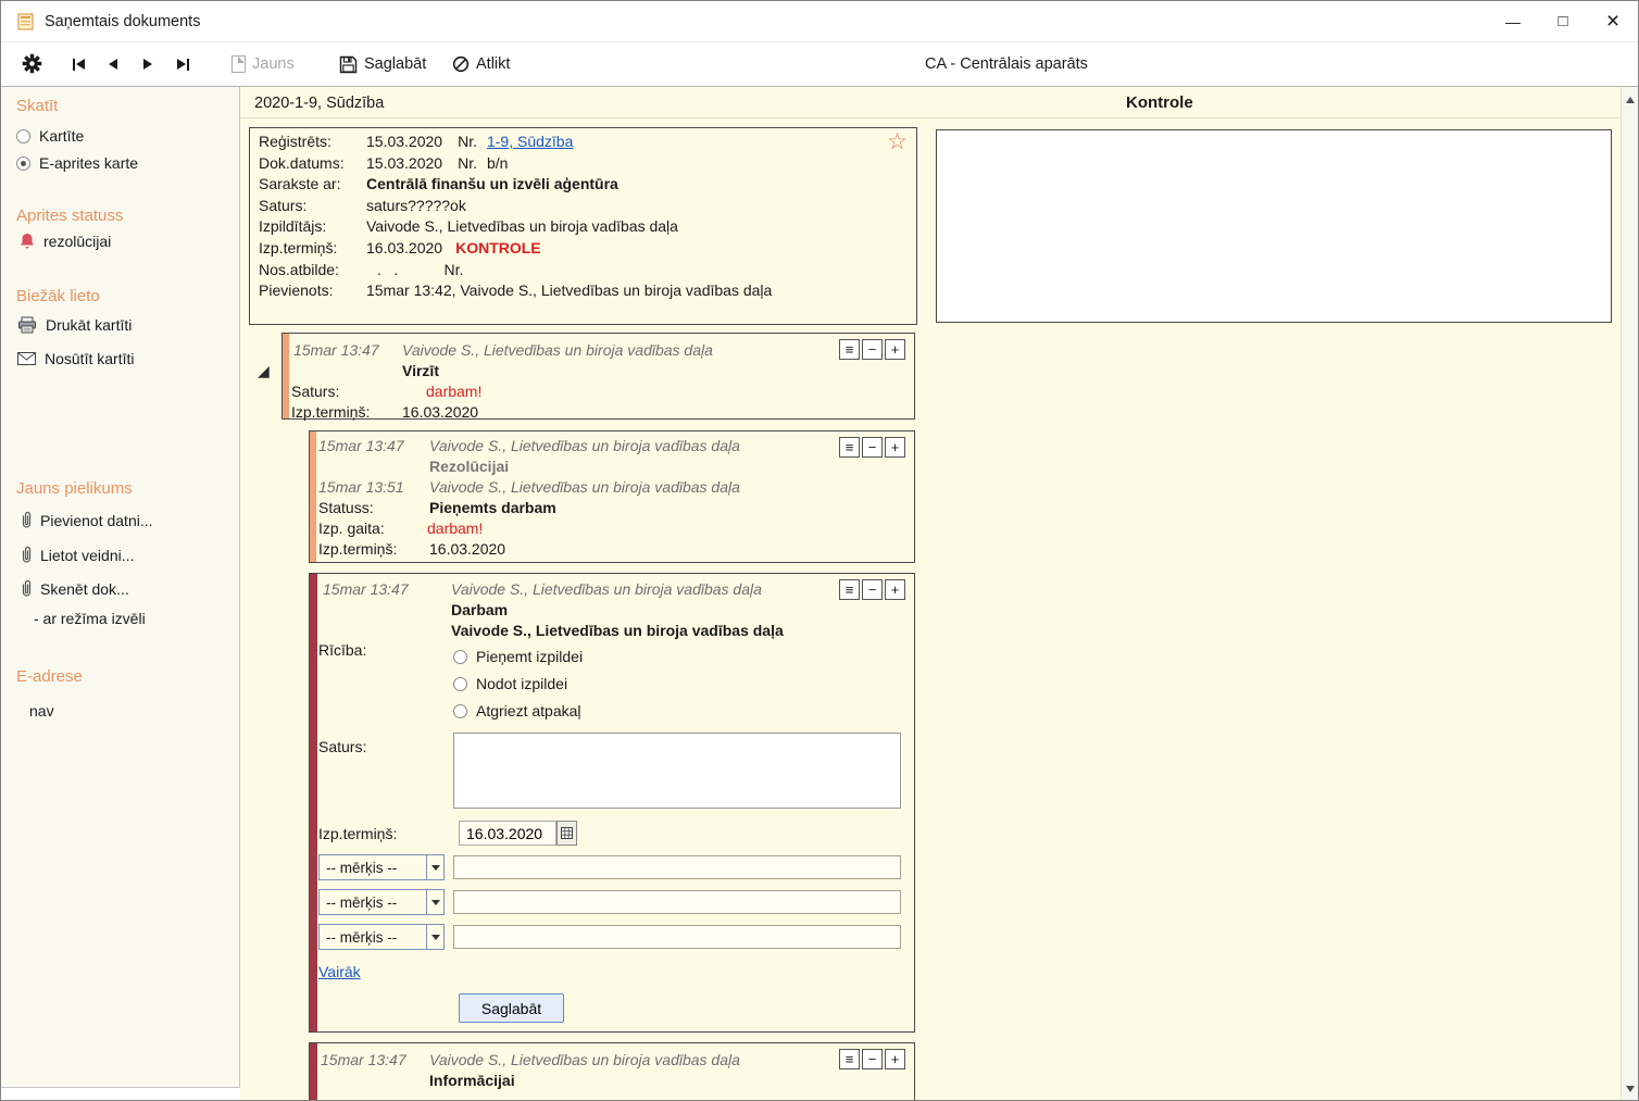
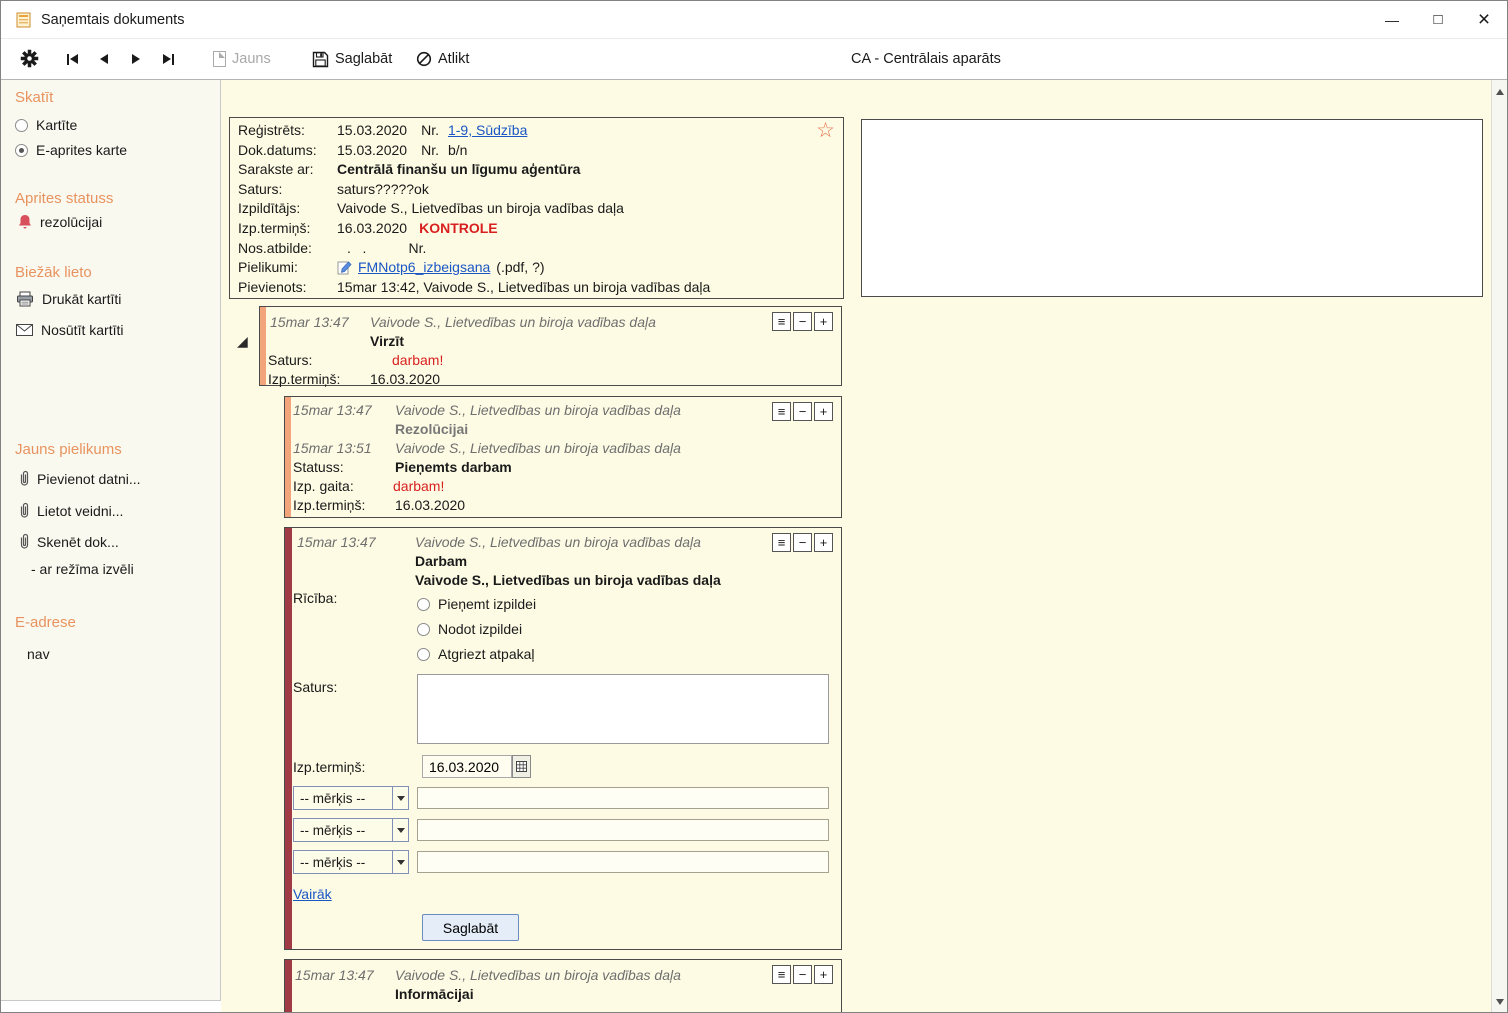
  Saņemtais dokuments
  —
  □
  ×
  Jauns
  Saglabāt
  Atlikt
  CA - Centrālais aparāts
  Skatīt
  Kartīte
  E-aprites karte
  Aprites statuss
  rezolūcijai
  Biežāk lieto
  Drukāt kartīti
  Nosūtīt kartīti
  Jauns pielikums
  Pievienot datni...
  Lietot veidni...
  Skenēt dok...
  - ar režīma izvēli
  E-adrese
  nav
- 2020-1-9, Sūdzība
- Kontrole
  Reģistrēts:
  15.03.2020
  Nr.
  1-9, Sūdzība
  Dok.datums:
  15.03.2020
  Nr.
  b/n
  Sarakste ar:
- Centrālā finanšu un izvēli aģentūra
+ Centrālā finanšu un līgumu aģentūra
  Saturs:
  saturs?????ok
  Izpildītājs:
  Vaivode S., Lietvedības un biroja vadības daļa
  Izp.termiņš:
  16.03.2020
  KONTROLE
  Nos.atbilde:
  . .
  Nr.
+ Pielikumi:
+ FMNotp6_izbeigsana
+ (.pdf, ?)
  Pievienots:
  15mar 13:42, Vaivode S., Lietvedības un biroja vadības daļa
  ☆
  ◢
  15mar 13:47
  Vaivode S., Lietvedības un biroja vadības daļa
  ≡
  −
  +
  Virzīt
  Saturs:
  darbam!
  Izp.termiņš:
  16.03.2020
  15mar 13:47
  Vaivode S., Lietvedības un biroja vadības daļa
  ≡
  −
  +
  Rezolūcijai
  15mar 13:51
  Vaivode S., Lietvedības un biroja vadības daļa
  Statuss:
  Pieņemts darbam
  Izp. gaita:
  darbam!
  Izp.termiņš:
  16.03.2020
  15mar 13:47
  Vaivode S., Lietvedības un biroja vadības daļa
  ≡
  −
  +
  Darbam
  Vaivode S., Lietvedības un biroja vadības daļa
  Rīcība:
  Pieņemt izpildei
  Nodot izpildei
  Atgriezt atpakaļ
  Saturs:
  Izp.termiņš:
  16.03.2020
  -- mērķis --
  -- mērķis --
  -- mērķis --
  Vairāk
  Saglabāt
  15mar 13:47
  Vaivode S., Lietvedības un biroja vadības daļa
  ≡
  −
  +
  Informācijai
